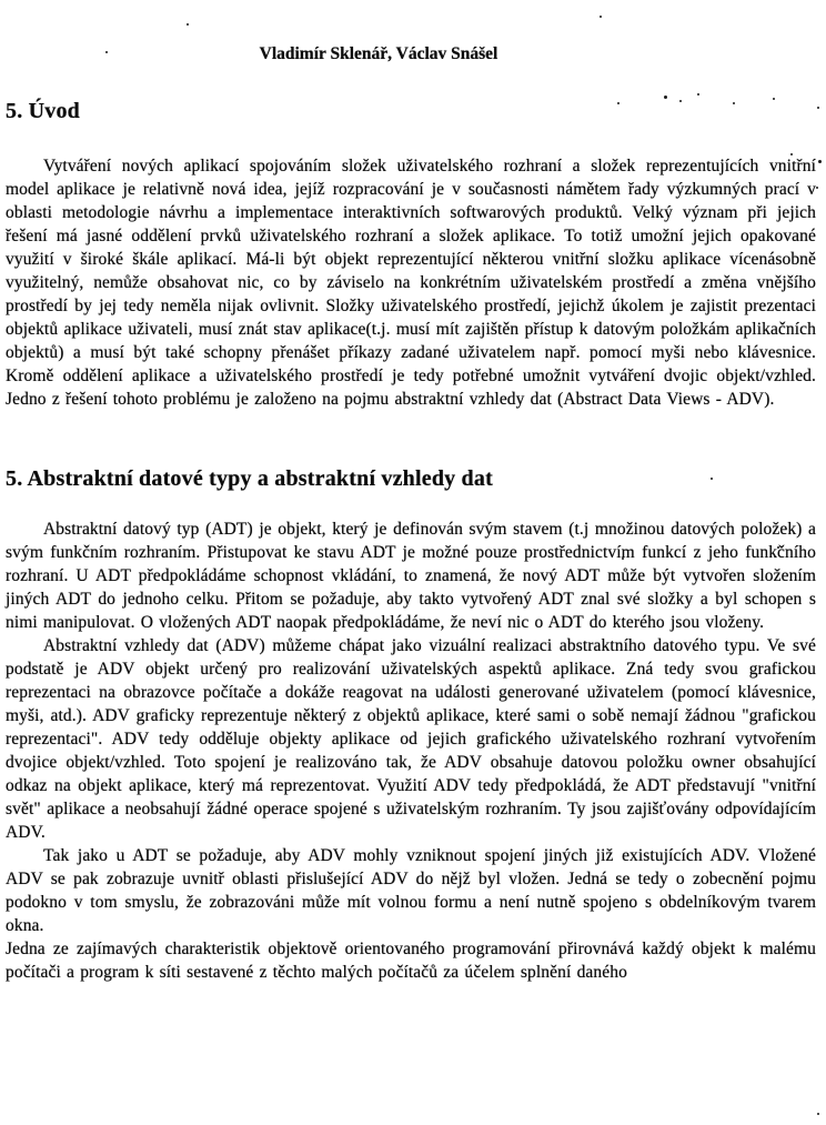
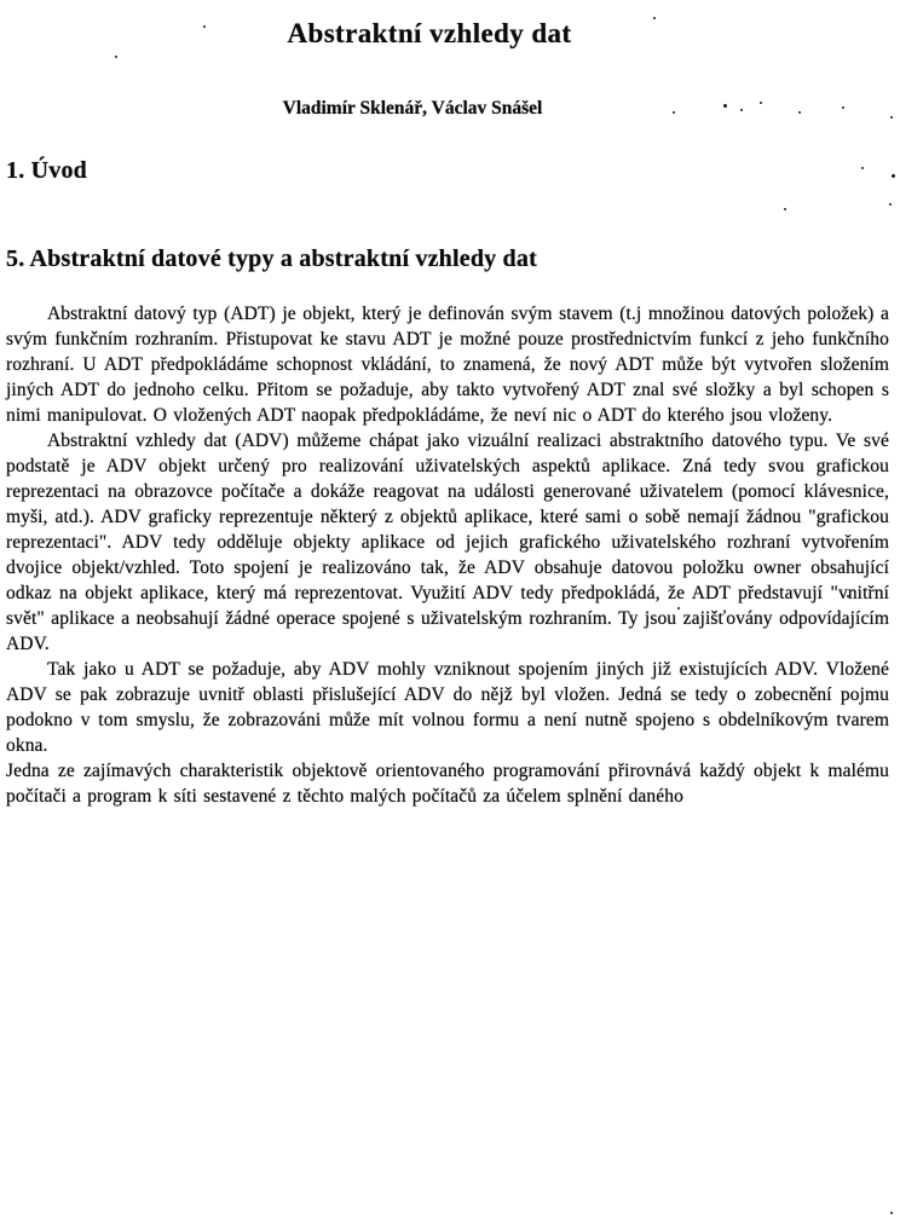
+ Abstraktní vzhledy dat
  Vladimír Sklenář, Václav Snášel
- 5. Úvod
+ 1. Úvod
- Vytváření nových aplikací spojováním složek uživatelského rozhraní a složek reprezentujících vnitřní model aplikace je relativně nová idea, jejíž rozpracování je v současnosti námětem řady výzkumných prací v oblasti metodologie návrhu a implementace interaktivních softwarových produktů. Velký význam při jejich řešení má jasné oddělení prvků uživatelského rozhraní a složek aplikace. To totiž umožní jejich opakované využití v široké škále aplikací. Má-li být objekt reprezentující některou vnitřní složku aplikace vícenásobně využitelný, nemůže obsahovat nic, co by záviselo na konkrétním uživatelském prostředí a změna vnějšího prostředí by jej tedy neměla nijak ovlivnit. Složky uživatelského prostředí, jejichž úkolem je zajistit prezentaci objektů aplikace uživateli, musí znát stav aplikace(t.j. musí mít zajištěn přístup k datovým položkám aplikačních objektů) a musí být také schopny přenášet příkazy zadané uživatelem např. pomocí myši nebo klávesnice. Kromě oddělení aplikace a uživatelského prostředí je tedy potřebné umožnit vytváření dvojic objekt/vzhled. Jedno z řešení tohoto problému je založeno na pojmu abstraktní vzhledy dat (Abstract Data Views - ADV).
  5. Abstraktní datové typy a abstraktní vzhledy dat
  Abstraktní datový typ (ADT) je objekt, který je definován svým stavem (t.j množinou datových položek) a svým funkčním rozhraním. Přistupovat ke stavu ADT je možné pouze prostřednictvím funkcí z jeho funkčního rozhraní. U ADT předpokládáme schopnost vkládání, to znamená, že nový ADT může být vytvořen složením jiných ADT do jednoho celku. Přitom se požaduje, aby takto vytvořený ADT znal své složky a byl schopen s nimi manipulovat. O vložených ADT naopak předpokládáme, že neví nic o ADT do kterého jsou vloženy.
  Abstraktní vzhledy dat (ADV) můžeme chápat jako vizuální realizaci abstraktního datového typu. Ve své podstatě je ADV objekt určený pro realizování uživatelských aspektů aplikace. Zná tedy svou grafickou reprezentaci na obrazovce počítače a dokáže reagovat na události generované uživatelem (pomocí klávesnice, myši, atd.). ADV graficky reprezentuje některý z objektů aplikace, které sami o sobě nemají žádnou "grafickou reprezentaci". ADV tedy odděluje objekty aplikace od jejich grafického uživatelského rozhraní vytvořením dvojice objekt/vzhled. Toto spojení je realizováno tak, že ADV obsahuje datovou položku owner obsahující odkaz na objekt aplikace, který má reprezentovat. Využití ADV tedy předpokládá, že ADT představují "vnitřní svět" aplikace a neobsahují žádné operace spojené s uživatelským rozhraním. Ty jsou zajišťovány odpovídajícím ADV.
- Tak jako u ADT se požaduje, aby ADV mohly vzniknout spojení jiných již existujících ADV. Vložené ADV se pak zobrazuje uvnitř oblasti přislušející ADV do nějž byl vložen. Jedná se tedy o zobecnění pojmu podokno v tom smyslu, že zobrazováni může mít volnou formu a není nutně spojeno s obdelníkovým tvarem okna.
+ Tak jako u ADT se požaduje, aby ADV mohly vzniknout spojením jiných již existujících ADV. Vložené ADV se pak zobrazuje uvnitř oblasti přislušející ADV do nějž byl vložen. Jedná se tedy o zobecnění pojmu podokno v tom smyslu, že zobrazováni může mít volnou formu a není nutně spojeno s obdelníkovým tvarem okna.
  Jedna ze zajímavých charakteristik objektově orientovaného programování přirovnává každý objekt k malému počítači a program k síti sestavené z těchto malých počítačů za účelem splnění daného
